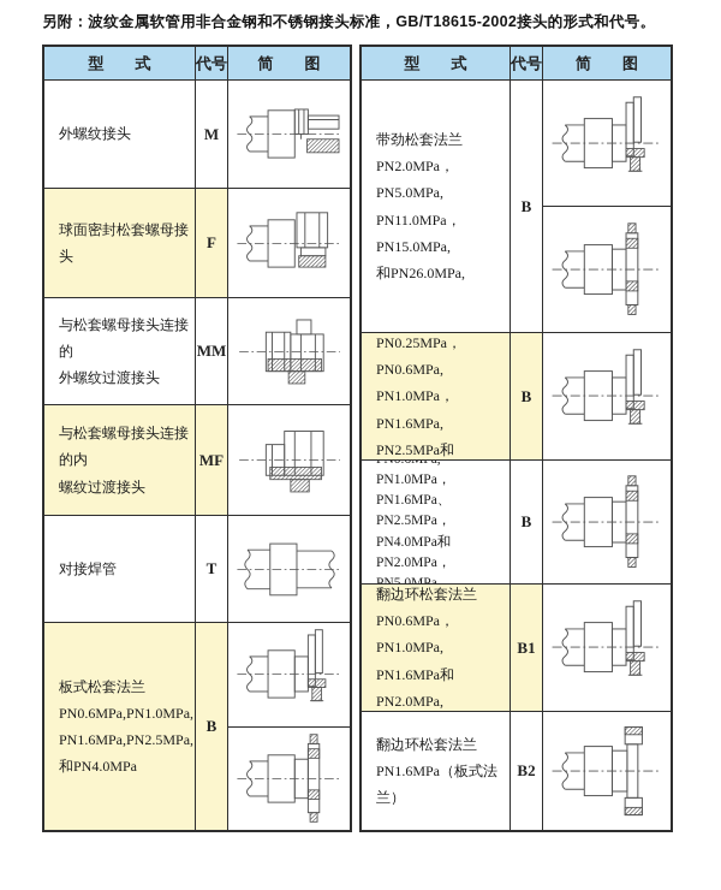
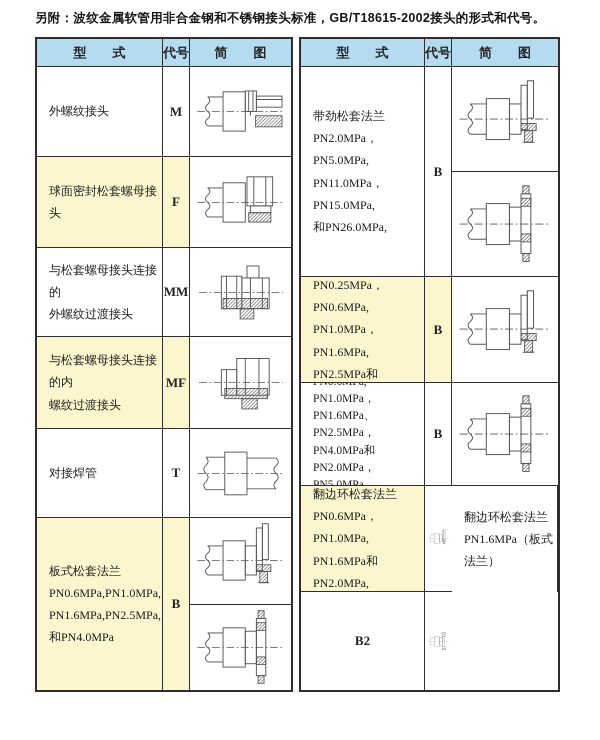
  另附：波纹金属软管用非合金钢和不锈钢接头标准，GB/T18615-2002接头的形式和代号。
  型 式
  代号
  简 图
  外螺纹接头
  M
  球面密封松套螺母接头
  F
  与松套螺母接头连接的
  外螺纹过渡接头
  MM
  与松套螺母接头连接的内
  螺纹过渡接头
  MF
  对接焊管
  T
  板式松套法兰
  PN0.6MPa,PN1.0MPa,
  PN1.6MPa,PN2.5MPa,
  和PN4.0MPa
  B
  型 式
  代号
  简 图
  带劲松套法兰
  PN2.0MPa，PN5.0MPa,
  PN11.0MPa，PN15.0MPa,
  和PN26.0MPa,
  B
  PN0.25MPa，PN0.6MPa,
  PN1.0MPa，PN1.6MPa,
  B
  PN1.0MPa，PN1.6MPa、
  PN2.5MPa，PN4.0MPa和
  B
  翻边环松套法兰
  PN0.6MPa，PN1.0MPa,
  PN1.6MPa和PN2.0MPa,
- B1
  翻边环松套法兰
  PN1.6MPa（板式法兰）
  B2
